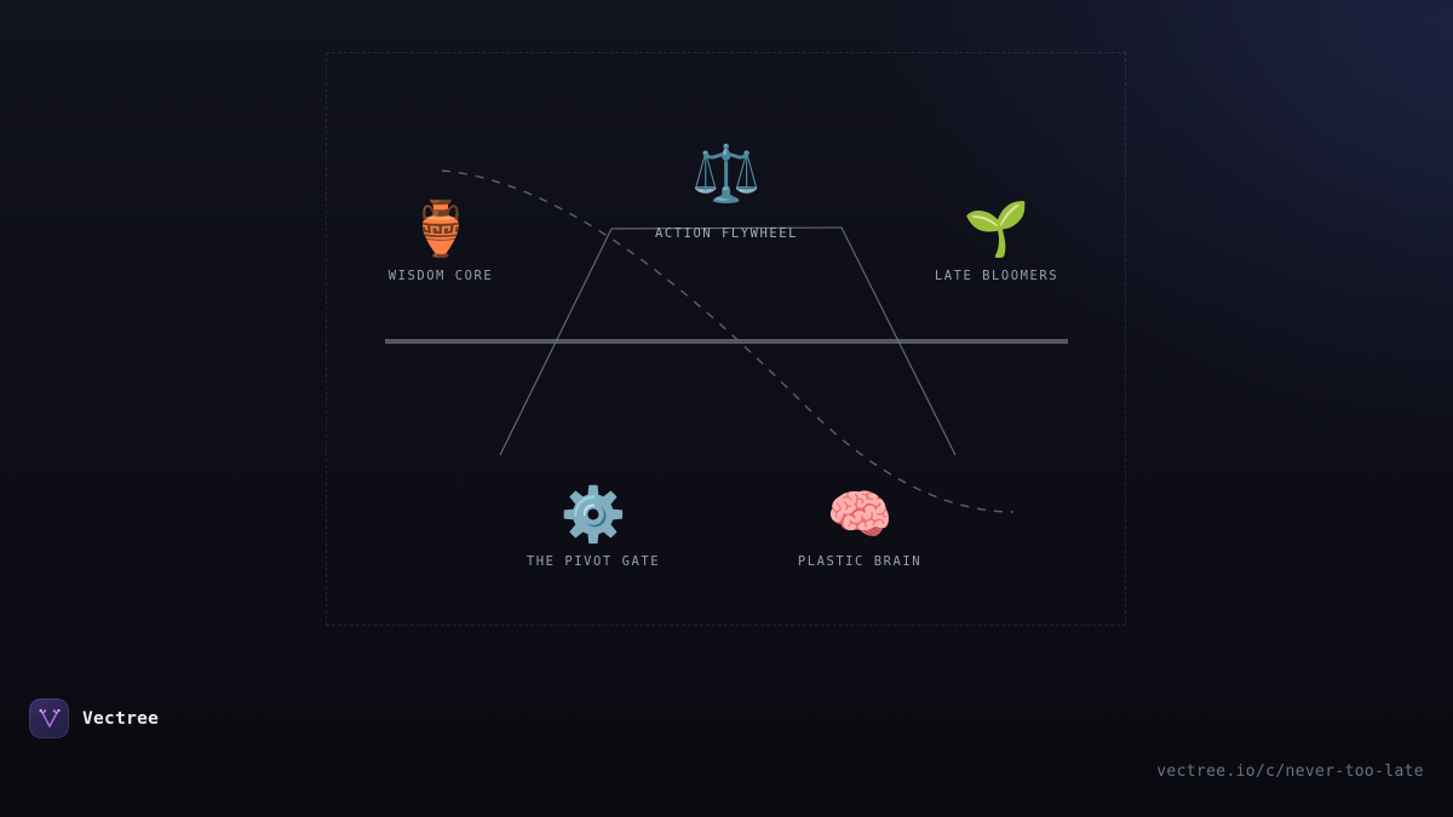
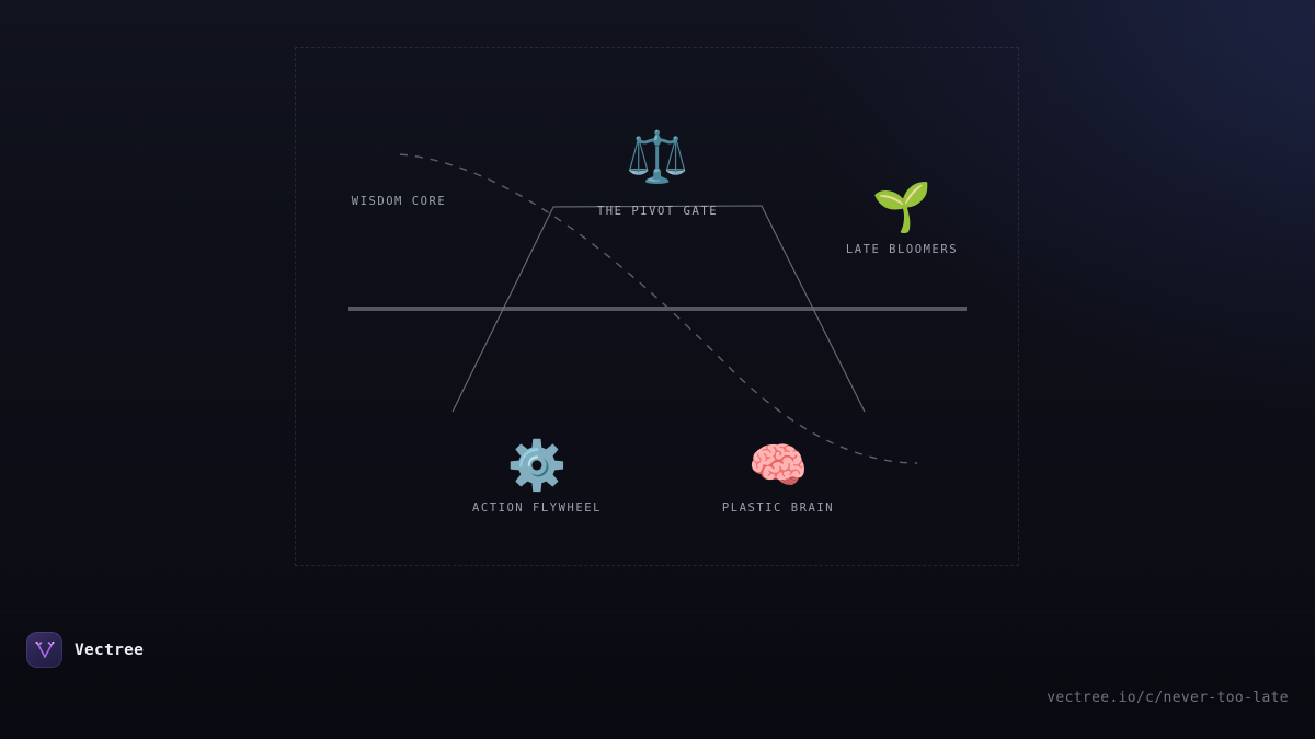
  ⚖️
- ACTION FLYWHEEL
+ THE PIVOT GATE
- 🏺
  WISDOM CORE
  🌱
  LATE BLOOMERS
  ⚙️
- THE PIVOT GATE
+ ACTION FLYWHEEL
  🧠
  PLASTIC BRAIN
  Vectree
  vectree.io/c/never-too-late
